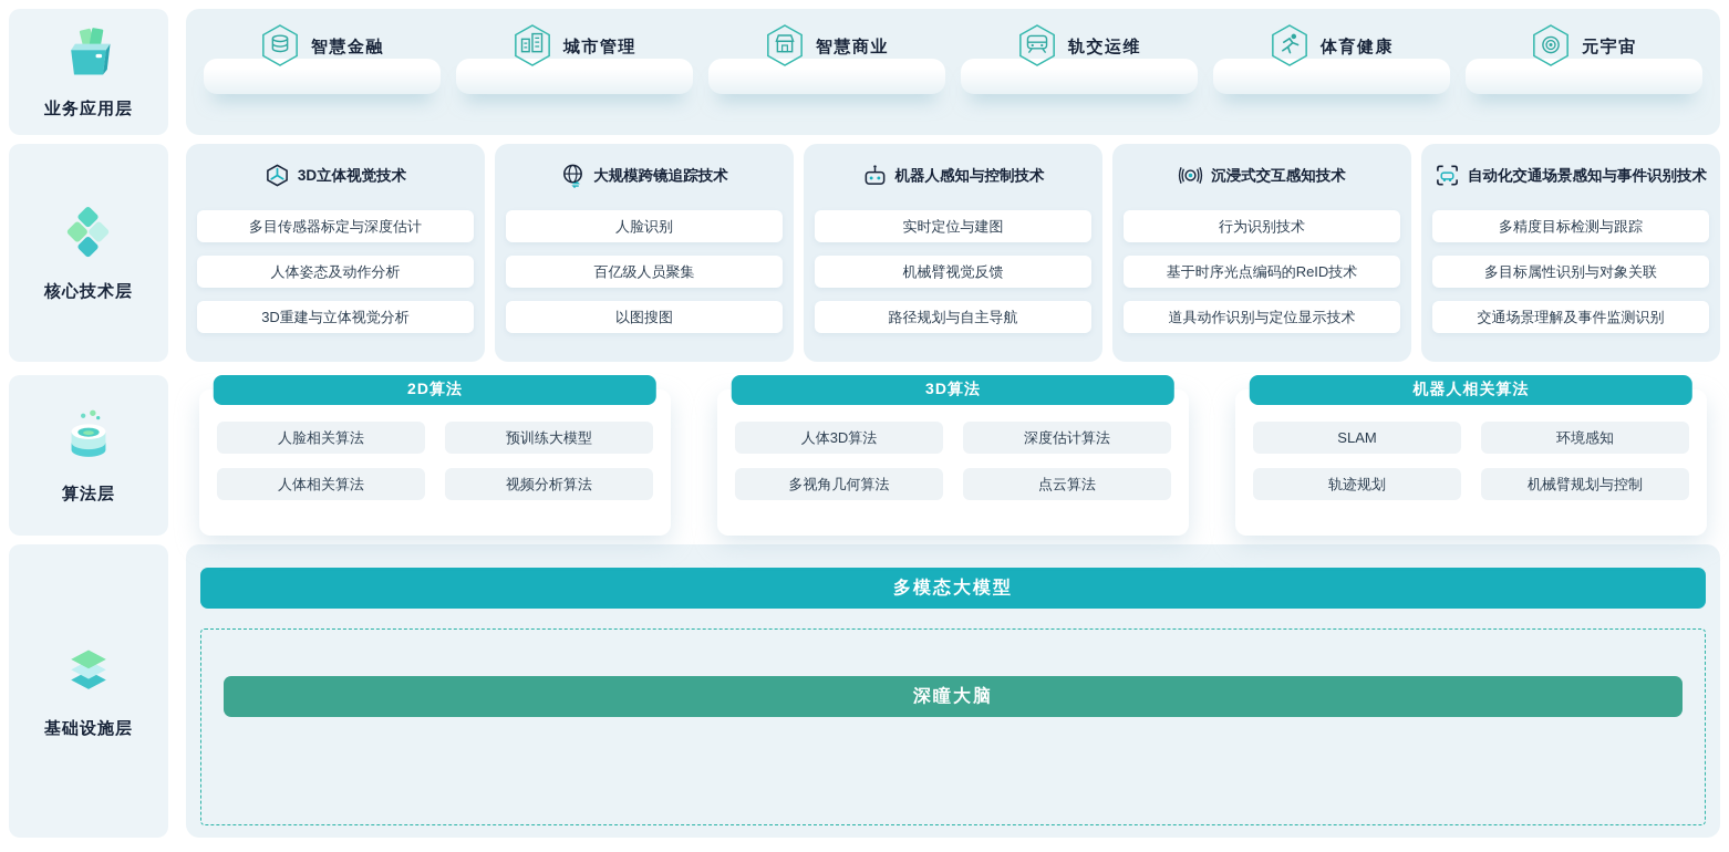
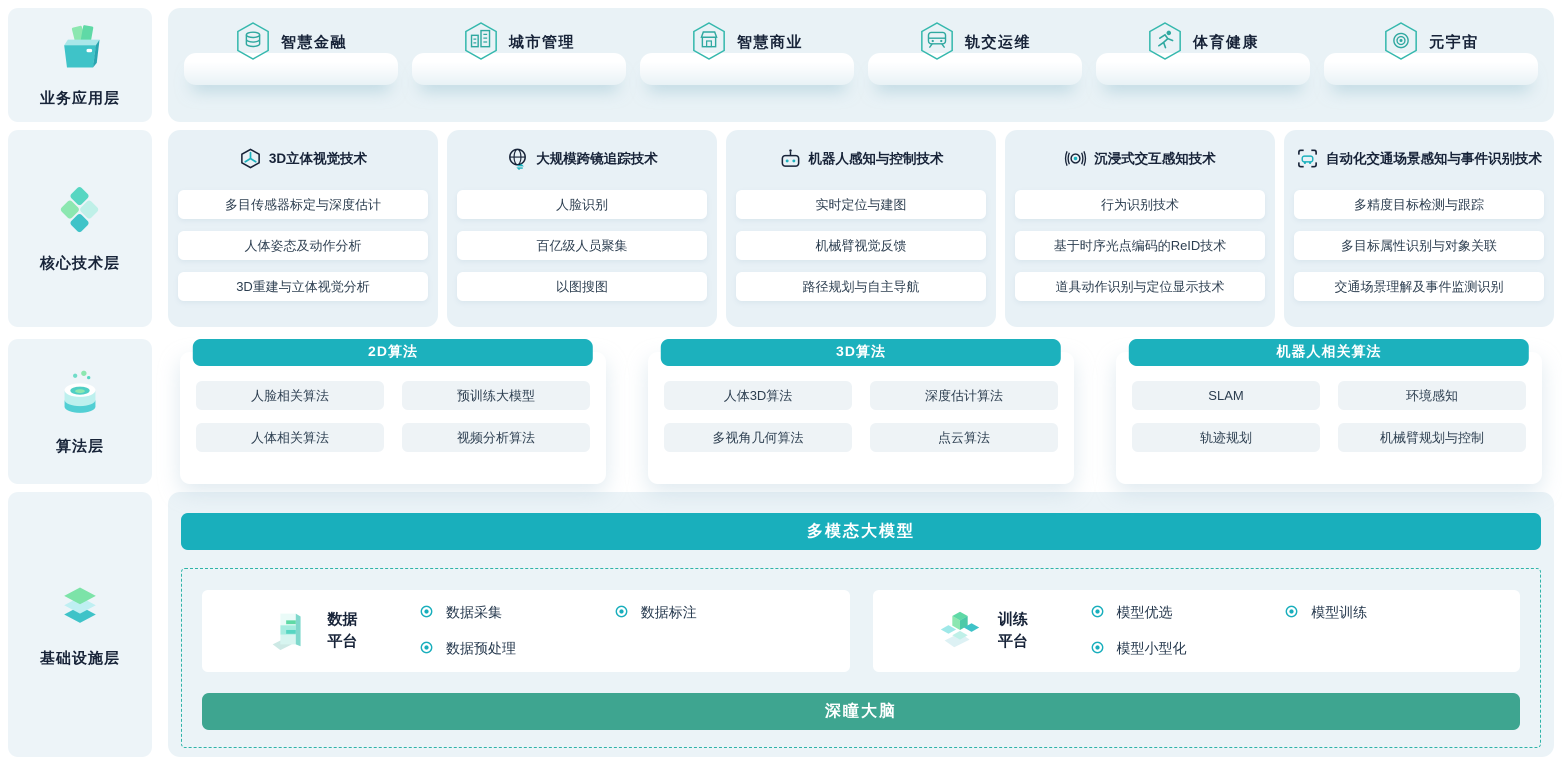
  业务应用层
  智慧金融
  城市管理
  智慧商业
  轨交运维
  体育健康
  元宇宙
  核心技术层
  3D立体视觉技术
  多目传感器标定与深度估计
  人体姿态及动作分析
  3D重建与立体视觉分析
  大规模跨镜追踪技术
  人脸识别
  百亿级人员聚集
  以图搜图
  机器人感知与控制技术
  实时定位与建图
  机械臂视觉反馈
  路径规划与自主导航
  沉浸式交互感知技术
  行为识别技术
  基于时序光点编码的ReID技术
  道具动作识别与定位显示技术
  自动化交通场景感知与事件识别技术
  多精度目标检测与跟踪
  多目标属性识别与对象关联
  交通场景理解及事件监测识别
  算法层
  2D算法
  人脸相关算法
  预训练大模型
  人体相关算法
  视频分析算法
  3D算法
  人体3D算法
  深度估计算法
  多视角几何算法
  点云算法
  机器人相关算法
  SLAM
  环境感知
  轨迹规划
  机械臂规划与控制
  基础设施层
  多模态大模型
+ 数据平台
+ 数据采集
+ 数据标注
+ 数据预处理
+ 训练平台
+ 模型优选
+ 模型训练
+ 模型小型化
  深瞳大脑
